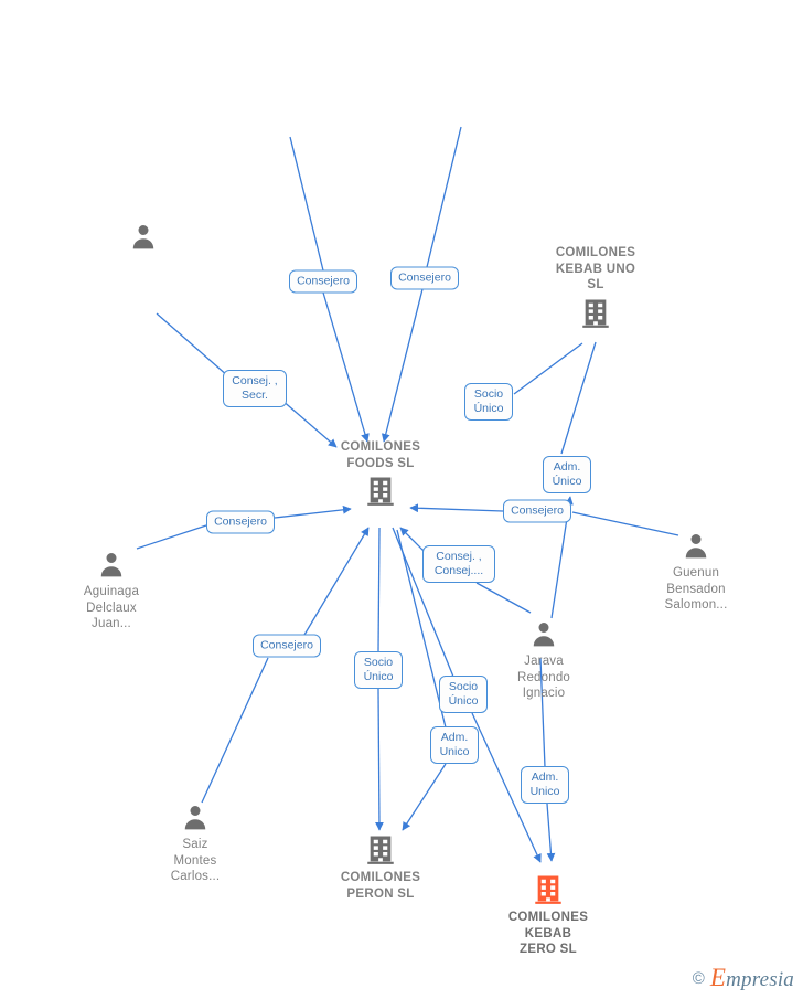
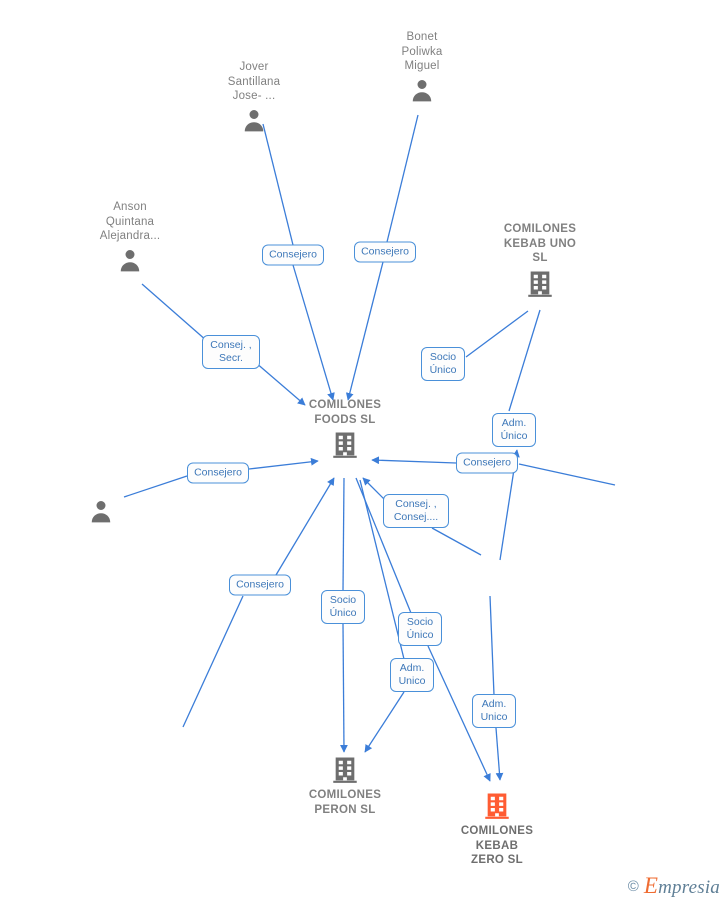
+ Jover
+ Santillana
+ Jose- ...
+ Bonet
+ Poliwka
+ Miguel
+ Anson
+ Quintana
+ Alejandra...
  COMILONES
  KEBAB UNO
  SL
  COMILONES
  FOODS SL
- Aguinaga
- Delclaux
- Juan...
- Guenun
- Bensadon
- Salomon...
- Jarava
- Redondo
- Ignacio
- Saiz
- Montes
- Carlos...
  COMILONES
  PERON SL
  COMILONES
  KEBAB
  ZERO SL
  Consejero
  Consejero
  Consej. ,
  Secr.
  Socio
  Único
  Adm.
  Único
  Consejero
  Consejero
  Consej. ,
  Consej....
  Consejero
  Socio
  Único
  Socio
  Único
  Adm.
  Unico
  Adm.
  Unico
  ©
  Empresia
